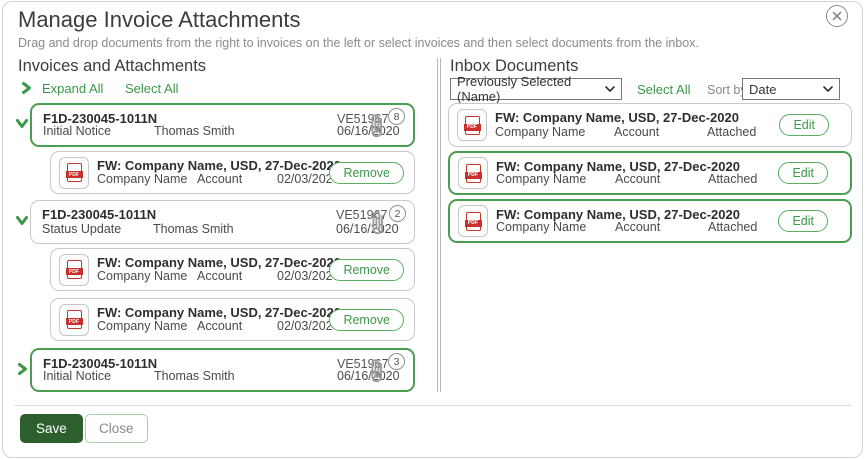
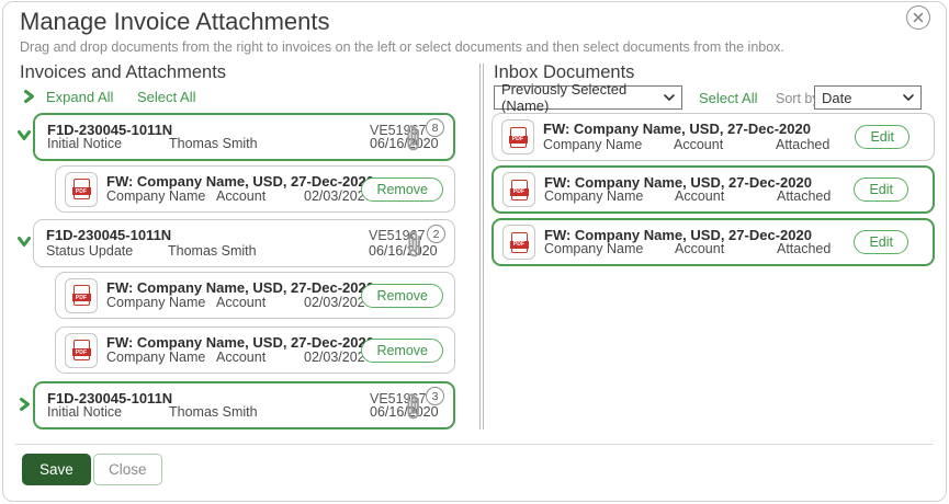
  Manage Invoice Attachments
- Drag and drop documents from the right to invoices on the left or select invoices and then select documents from the inbox.
+ Drag and drop documents from the right to invoices on the left or select documents and then select documents from the inbox.
  Invoices and Attachments
  Expand All
  Select All
  F1D-230045-1011N
  VE5197
  Initial Notice
  Thomas Smith
  06/16/020
  8
  FW: Company Name, USD, 27-Dec-202
  Company Name
  Account
  02/03/202
  Remove
  F1D-230045-1011N
  VE51967
  Status Update
  Thomas Smith
  06/16/20
  2
  FW: Company Name, USD, 27-Dec-202
  Company Name
  Account
  02/03/202
  Remove
  FW: Company Name, USD, 27-Dec-202
  Company Name
  Account
  02/03/202
  Remove
  F1D-230045-1011N
  VE5197
  Initial Notice
  Thomas Smith
  06/16/020
  3
  Inbox Documents
  Previously Selected (Name)
  Select All
  Sort b
  Date
  FW: Company Name, USD, 27-Dec-2020
  Company Name
  Account
  Attached
  Edit
  FW: Company Name, USD, 27-Dec-2020
  Company Name
  Account
  Attached
  Edit
  FW: Company Name, USD, 27-Dec-2020
  Company Name
  Account
  Attached
  Edit
  Save
  Close
